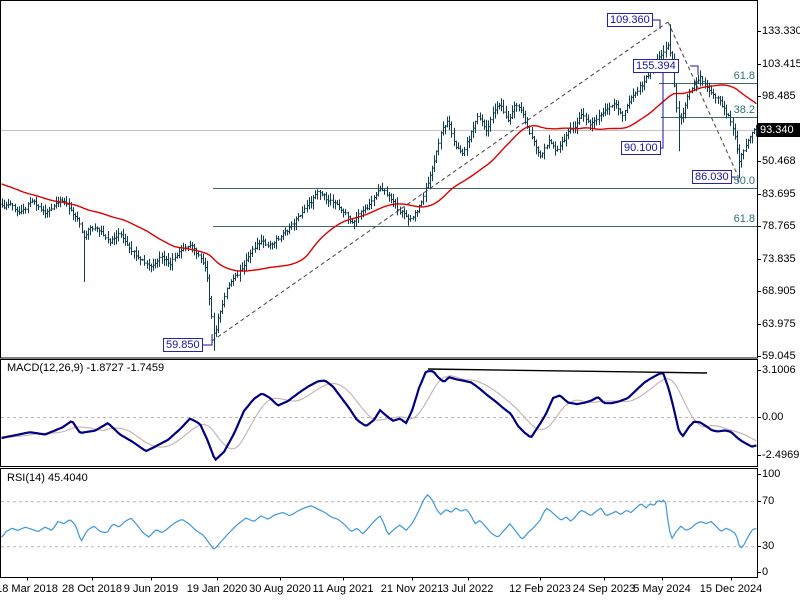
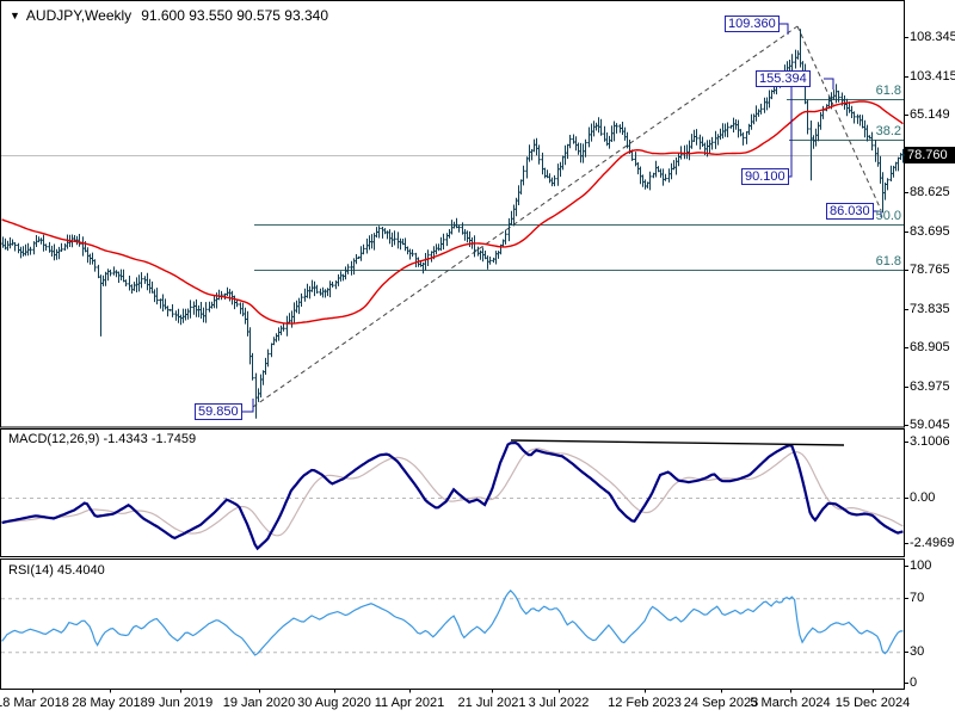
+ ▼ AUDJPY,Weekly 91.600 93.550 90.575 93.340
- MACD(12,26,9) -1.8727 -1.7459
+ MACD(12,26,9) -1.4343 -1.7459
  RSI(14) 45.4040
- 93.340
+ 78.760
  61.8
  38.2
  50.0
  61.8
- 133.330
+ 108.345
  103.415
- 98.485
+ 65.149
- 50.468
+ 88.625
  83.695
  78.765
  73.835
  68.905
  63.975
  59.045
  3.1006
  0.00
  -2.4969
  100
  70
  30
  0
  109.360
  155.394
  90.100
  86.030
  59.850
  8 Mar 2018
- 28 Oct 2018
+ 28 May 2018
  9 Jun 2019
  19 Jan 2020
  30 Aug 2020
- 11 Aug 2021
+ 11 Apr 2021
- 21 Nov 2021
+ 21 Jul 2021
  3 Jul 2022
  12 Feb 2023
  24 Sep 2023
- 5 May 2024
+ 5 March 2024
  15 Dec 2024
